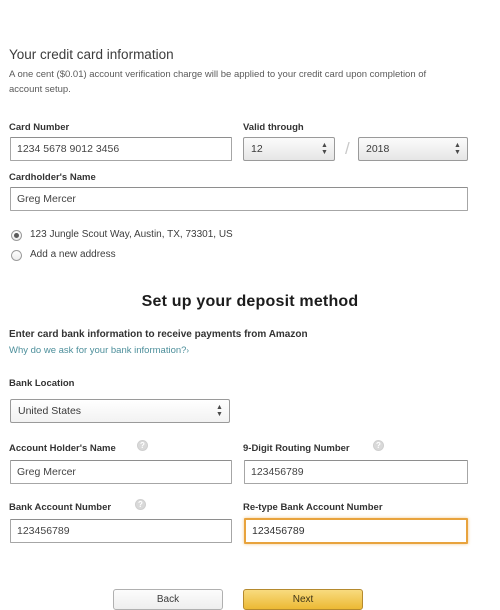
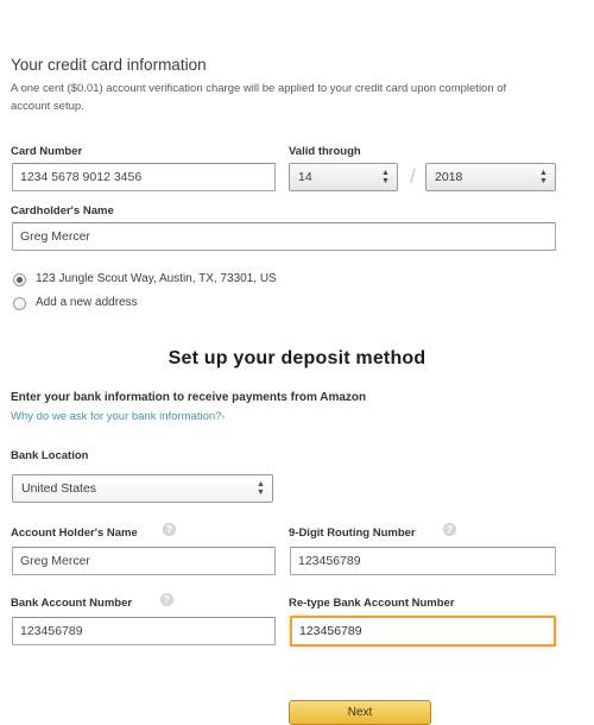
  Your credit card information
  A one cent ($0.01) account verification charge will be applied to your credit card upon completion of account setup.
  Card Number
  1234 5678 9012 3456
  Valid through
- 12
+ 14
  /
  2018
  Cardholder's Name
  Greg Mercer
  123 Jungle Scout Way, Austin, TX, 73301, US
  Add a new address
  Set up your deposit method
- Enter card bank information to receive payments from Amazon
+ Enter your bank information to receive payments from Amazon
  Why do we ask for your bank information?›
  Bank Location
  United States
  Account Holder's Name
  ?
  Greg Mercer
  9-Digit Routing Number
  ?
  123456789
  Bank Account Number
  ?
  123456789
  Re-type Bank Account Number
  123456789
- Back
  Next
